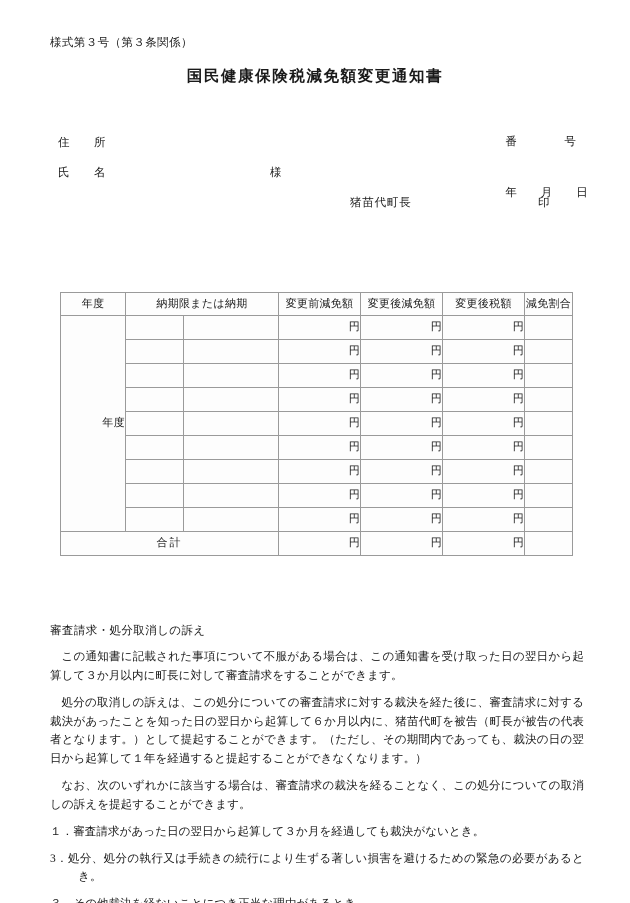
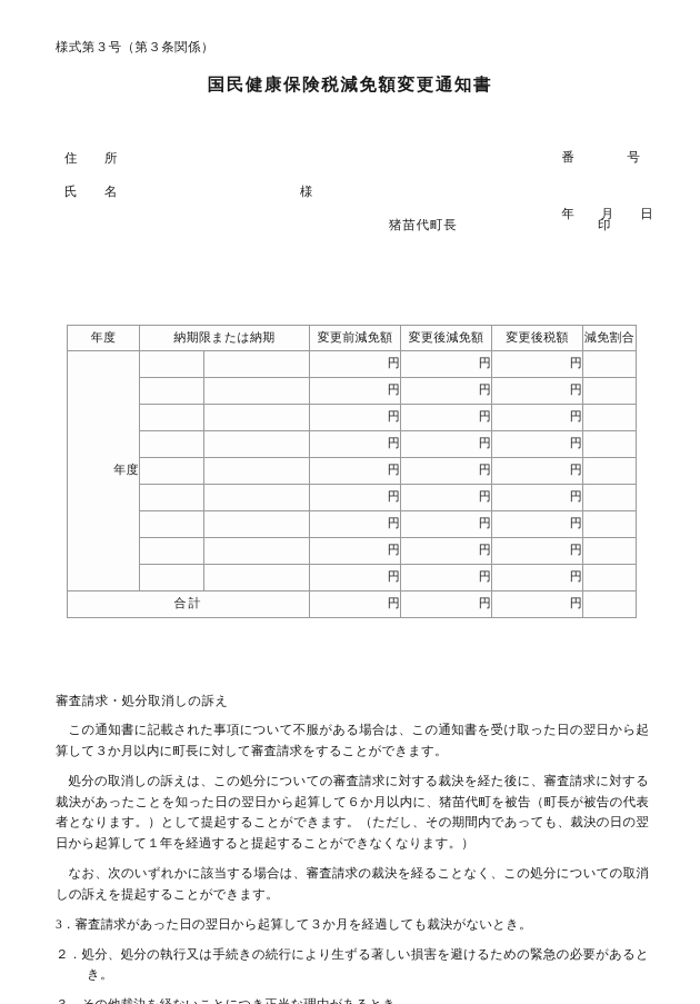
  様式第３号（第３条関係）
  国民健康保険税減免額変更通知書
  番 号
  年 月 日
  住 所
  氏 名
  様
  猪苗代町長
  印
  年度	納期限または納期	変更前減免額	変更後減免額	変更後税額	減免割合
  年度			円	円	円
  		円	円	円
  		円	円	円
  		円	円	円
  		円	円	円
  		円	円	円
  		円	円	円
  		円	円	円
  		円	円	円
  合計	円	円	円
  審査請求・処分取消しの訴え
  この通知書に記載された事項について不服がある場合は、この通知書を受け取った日の翌日から起算して３か月以内に町長に対して審査請求をすることができます。
  処分の取消しの訴えは、この処分についての審査請求に対する裁決を経た後に、審査請求に対する裁決があったことを知った日の翌日から起算して６か月以内に、猪苗代町を被告（町長が被告の代表者となります。）として提起することができます。（ただし、その期間内であっても、裁決の日の翌日から起算して１年を経過すると提起することができなくなります。）
  なお、次のいずれかに該当する場合は、審査請求の裁決を経ることなく、この処分についての取消しの訴えを提起することができます。
- １．審査請求があった日の翌日から起算して３か月を経過しても裁決がないとき。
+ 3．審査請求があった日の翌日から起算して３か月を経過しても裁決がないとき。
- 3．処分、処分の執行又は手続きの続行により生ずる著しい損害を避けるための緊急の必要があるとき。
+ ２．処分、処分の執行又は手続きの続行により生ずる著しい損害を避けるための緊急の必要があるとき。
